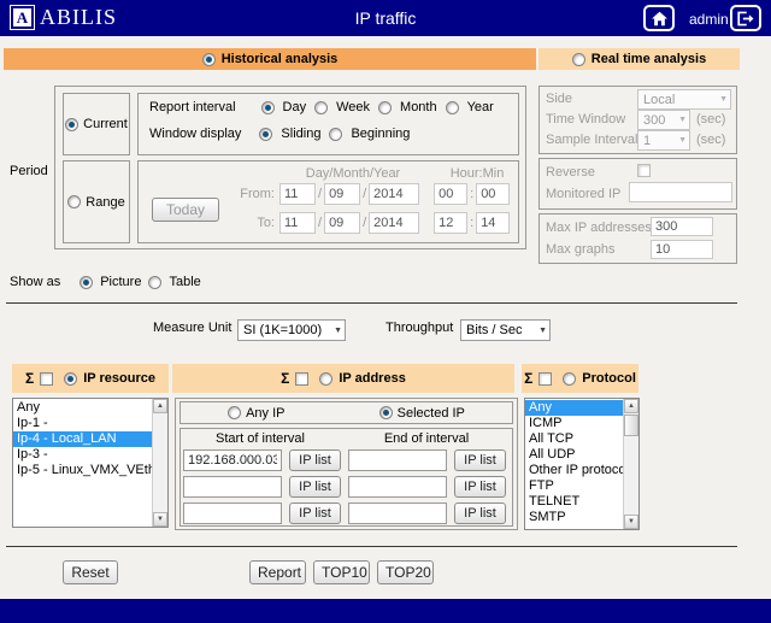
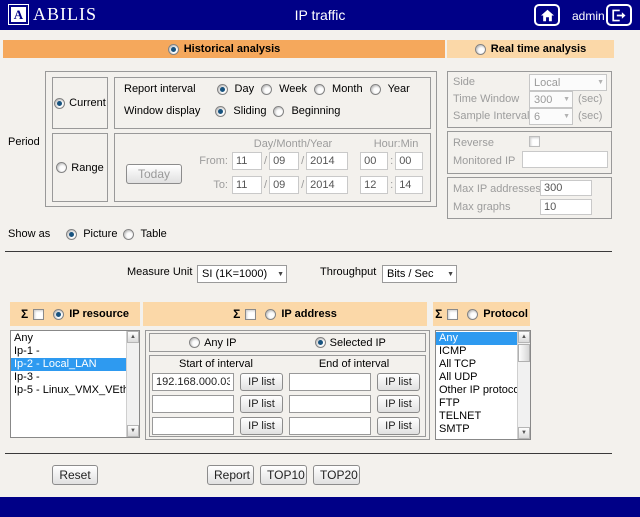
  A
  ABILIS
  IP traffic
  admin
  Historical analysis
  Real time analysis
  Period
  Current
  Report interval
  Day
  Week
  Month
  Year
  Window display
  Sliding
  Beginning
  Range
  Today
  Day/Month/Year
  Hour:Min
  From:
  11
  /
  09
  /
  2014
  00
  :
  00
  To:
  11
  /
  09
  /
  2014
  12
  :
  14
  Side
  Local
  Time Window
  300
  (sec)
  Sample Interva
- 1
+ 6
  (sec)
  Reverse
  Monitored IP
  Max IP addresses
  300
  Max graphs
  10
  Show as
  Picture
  Table
  Measure Unit
  SI (1K=1000)
  Throughput
  Bits / Sec
  Σ
  IP resource
  Σ
  IP address
  Σ
  Protocol
  Any
  Ip-1 -
- Ip-4 - Local_LAN
+ Ip-2 - Local_LAN
  Ip-3 -
  Ip-5 - Linux_VMX_VEt
  Any IP
  Selected IP
  Start of interval
  End of interval
  192.168.000.03
  IP list
  IP list
  IP list
  IP list
  IP list
  IP list
  Any
  ICMP
  All TCP
  All UDP
  Other IP protoc
  FTP
  TELNET
  SMTP
  Reset
  Report
  TOP10
  TOP20
